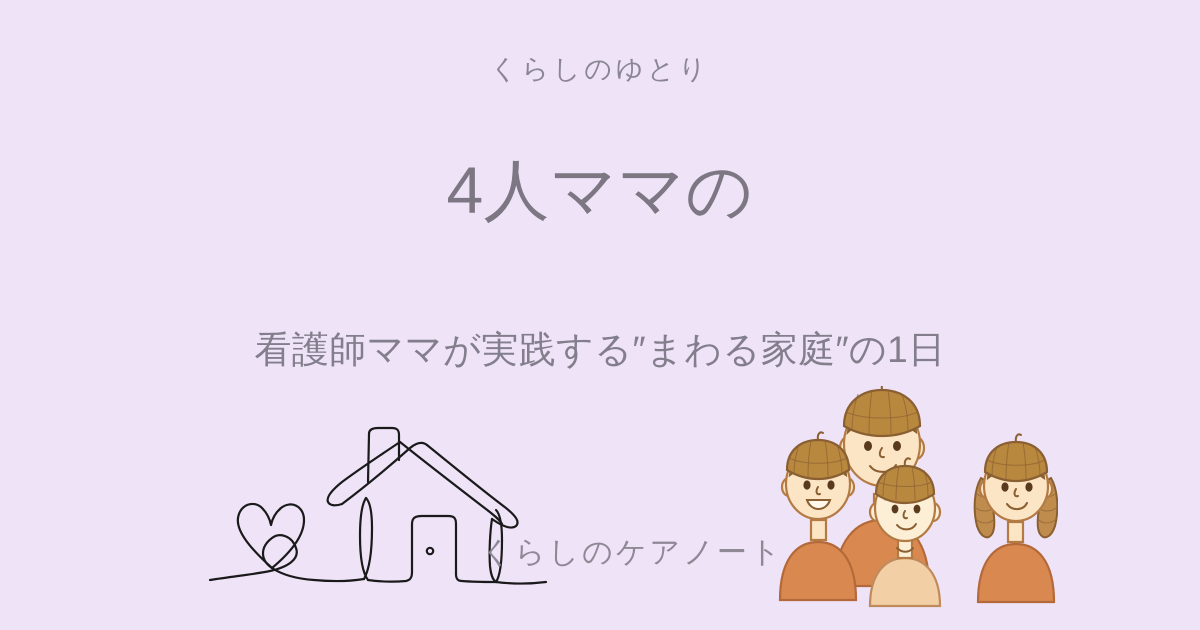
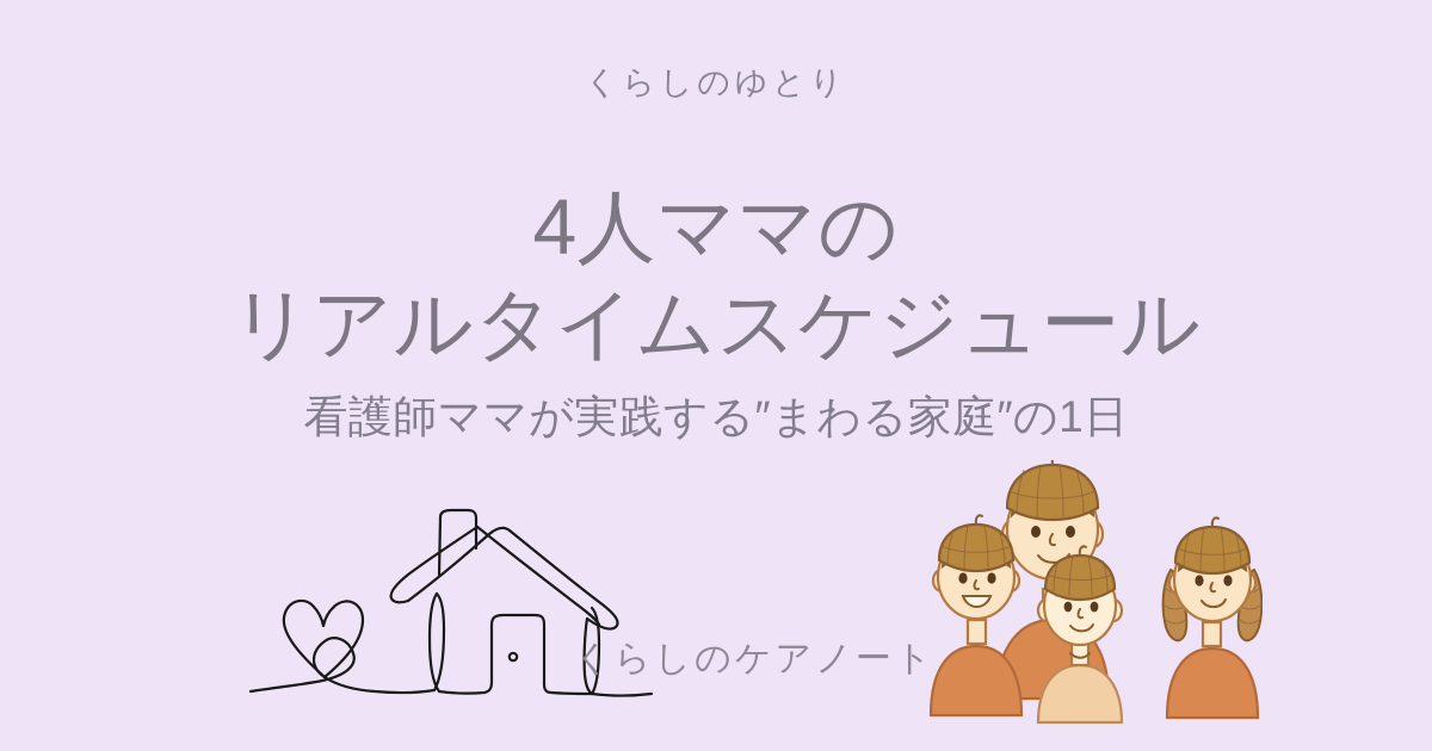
  くらしのゆとり
  4人ママの
+ リアルタイムスケジュール
  看護師ママが実践する″まわる家庭″の1日
  くらしのケアノート
